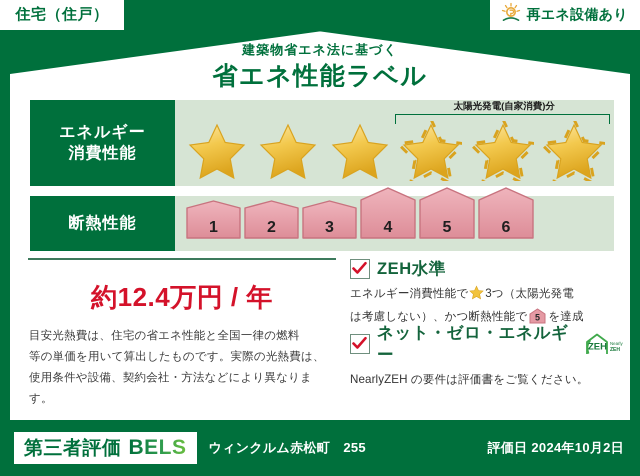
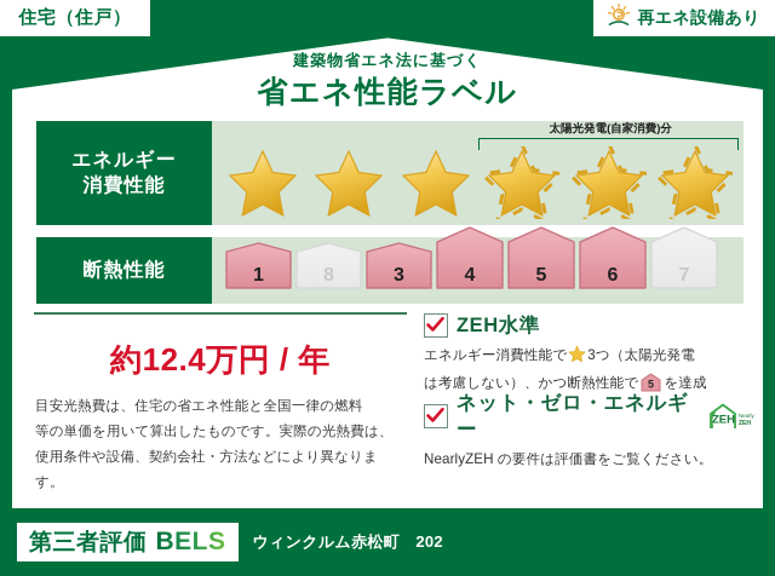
  住宅（住戸）
  再エネ設備あり
  建築物省エネ法に基づく
  省エネ性能ラベル
  エネルギー
  消費性能
  太陽光発電(自家消費)分
  断熱性能
  1
- 2
+ 8
  3
  4
  5
  6
+ 7
  約12.4万円 / 年
  目安光熱費は、住宅の省エネ性能と全国一律の燃料
  等の単価を用いて算出したものです。実際の光熱費は、
  使用条件や設備、契約会社・方法などにより異なります。
  ZEH水準
  エネルギー消費性能で 3つ（太陽光発電
  は考慮しない）、かつ断熱性能で
  5
  を達成
  ネット・ゼロ・エネルギー
  ZEH
  NearlyZEH の要件は評価書をご覧ください。
  第三者評価
  BELS
- ウィンクルム赤松町 255
+ ウィンクルム赤松町 202
- 評価日 2024年10月2日
